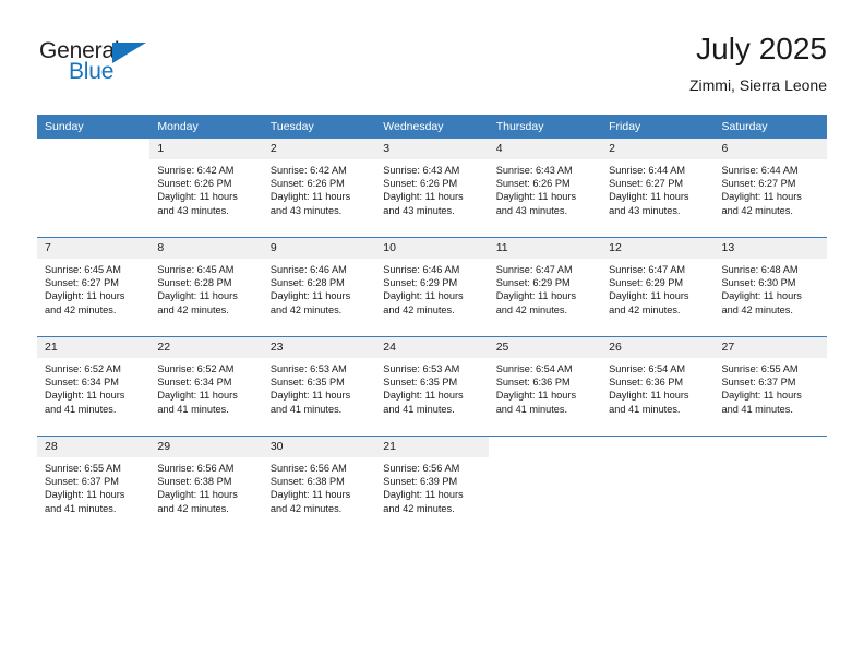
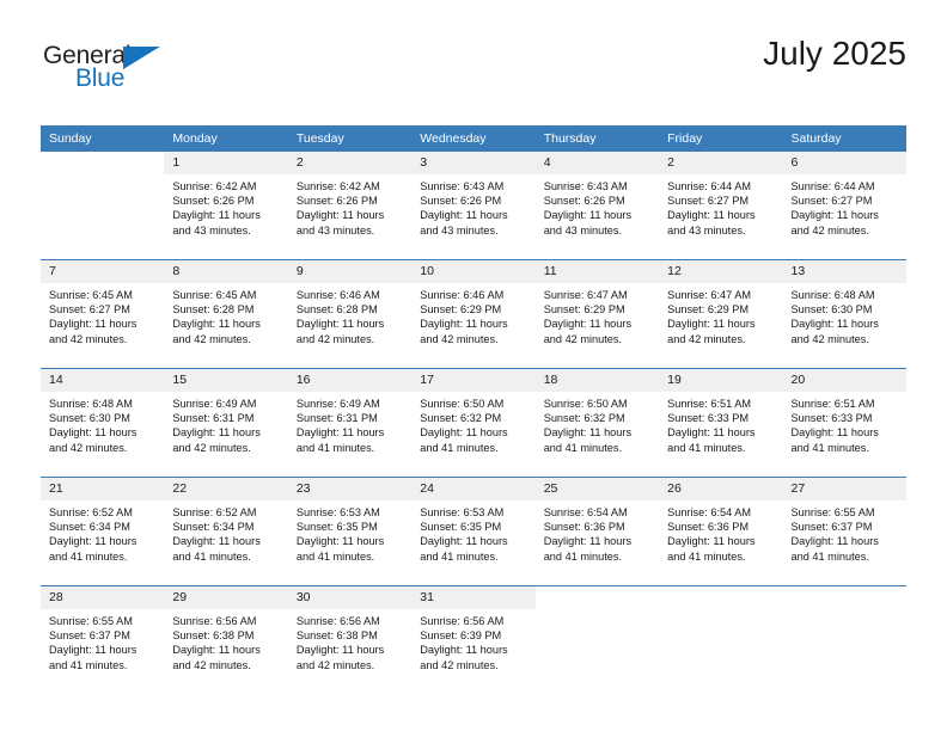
  General
  Blue
  July 2025
- Zimmi, Sierra Leone
  Sunday	Monday	Tuesday	Wednesday	Thursday	Friday	Saturday
  	1Sunrise: 6:42 AMSunset: 6:26 PMDaylight: 11 hoursand 43 minutes.	2Sunrise: 6:42 AMSunset: 6:26 PMDaylight: 11 hoursand 43 minutes.	3Sunrise: 6:43 AMSunset: 6:26 PMDaylight: 11 hoursand 43 minutes.	4Sunrise: 6:43 AMSunset: 6:26 PMDaylight: 11 hoursand 43 minutes.	2Sunrise: 6:44 AMSunset: 6:27 PMDaylight: 11 hoursand 43 minutes.	6Sunrise: 6:44 AMSunset: 6:27 PMDaylight: 11 hoursand 42 minutes.
  7Sunrise: 6:45 AMSunset: 6:27 PMDaylight: 11 hoursand 42 minutes.	8Sunrise: 6:45 AMSunset: 6:28 PMDaylight: 11 hoursand 42 minutes.	9Sunrise: 6:46 AMSunset: 6:28 PMDaylight: 11 hoursand 42 minutes.	10Sunrise: 6:46 AMSunset: 6:29 PMDaylight: 11 hoursand 42 minutes.	11Sunrise: 6:47 AMSunset: 6:29 PMDaylight: 11 hoursand 42 minutes.	12Sunrise: 6:47 AMSunset: 6:29 PMDaylight: 11 hoursand 42 minutes.	13Sunrise: 6:48 AMSunset: 6:30 PMDaylight: 11 hoursand 42 minutes.
+ 14Sunrise: 6:48 AMSunset: 6:30 PMDaylight: 11 hoursand 42 minutes.	15Sunrise: 6:49 AMSunset: 6:31 PMDaylight: 11 hoursand 42 minutes.	16Sunrise: 6:49 AMSunset: 6:31 PMDaylight: 11 hoursand 41 minutes.	17Sunrise: 6:50 AMSunset: 6:32 PMDaylight: 11 hoursand 41 minutes.	18Sunrise: 6:50 AMSunset: 6:32 PMDaylight: 11 hoursand 41 minutes.	19Sunrise: 6:51 AMSunset: 6:33 PMDaylight: 11 hoursand 41 minutes.	20Sunrise: 6:51 AMSunset: 6:33 PMDaylight: 11 hoursand 41 minutes.
  21Sunrise: 6:52 AMSunset: 6:34 PMDaylight: 11 hoursand 41 minutes.	22Sunrise: 6:52 AMSunset: 6:34 PMDaylight: 11 hoursand 41 minutes.	23Sunrise: 6:53 AMSunset: 6:35 PMDaylight: 11 hoursand 41 minutes.	24Sunrise: 6:53 AMSunset: 6:35 PMDaylight: 11 hoursand 41 minutes.	25Sunrise: 6:54 AMSunset: 6:36 PMDaylight: 11 hoursand 41 minutes.	26Sunrise: 6:54 AMSunset: 6:36 PMDaylight: 11 hoursand 41 minutes.	27Sunrise: 6:55 AMSunset: 6:37 PMDaylight: 11 hoursand 41 minutes.
- 28Sunrise: 6:55 AMSunset: 6:37 PMDaylight: 11 hoursand 41 minutes.	29Sunrise: 6:56 AMSunset: 6:38 PMDaylight: 11 hoursand 42 minutes.	30Sunrise: 6:56 AMSunset: 6:38 PMDaylight: 11 hoursand 42 minutes.	21Sunrise: 6:56 AMSunset: 6:39 PMDaylight: 11 hoursand 42 minutes.
+ 28Sunrise: 6:55 AMSunset: 6:37 PMDaylight: 11 hoursand 41 minutes.	29Sunrise: 6:56 AMSunset: 6:38 PMDaylight: 11 hoursand 42 minutes.	30Sunrise: 6:56 AMSunset: 6:38 PMDaylight: 11 hoursand 42 minutes.	31Sunrise: 6:56 AMSunset: 6:39 PMDaylight: 11 hoursand 42 minutes.
